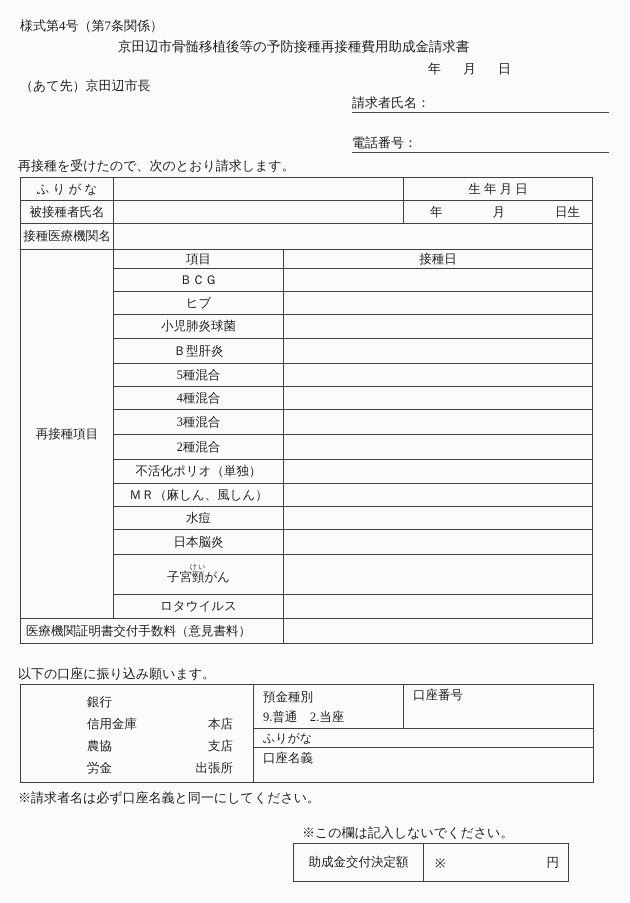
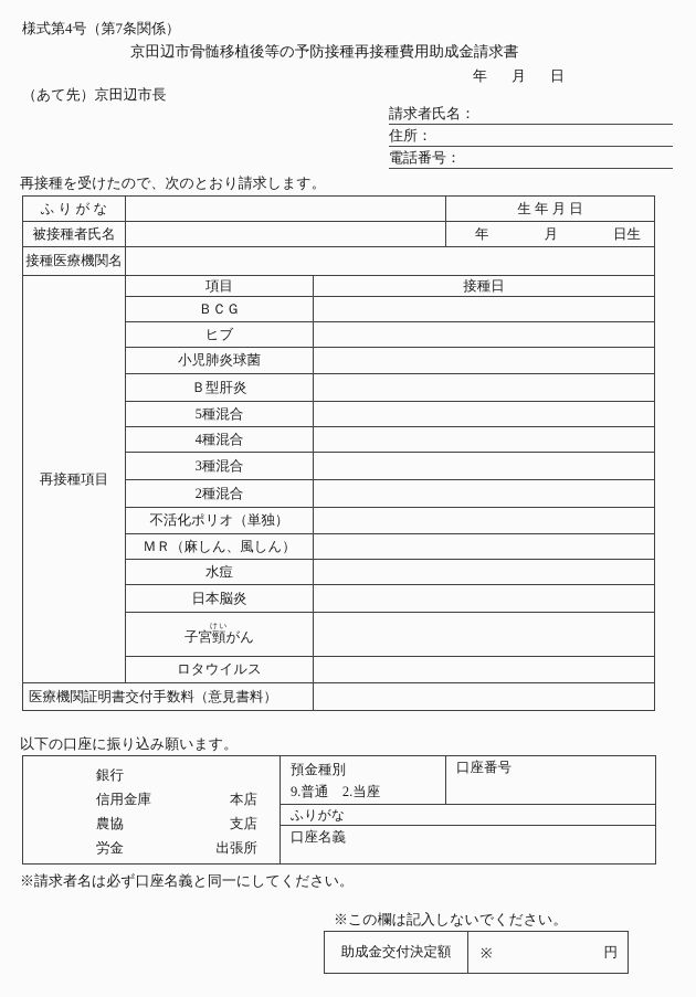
  様式第4号（第7条関係）
  京田辺市骨髄移植後等の予防接種再接種費用助成金請求書
  年
  月
  日
  （あて先）京田辺市長
  請求者氏名：
+ 住所：
  電話番号：
  再接種を受けたので、次のとおり請求します。
  ふ り が な		生 年 月 日
  被接種者氏名		年 月 日生
  接種医療機関名
  再接種項目	項目	接種日
  ＢＣＧ
  ヒブ
  小児肺炎球菌
  Ｂ型肝炎
  5種混合
  4種混合
  3種混合
  2種混合
  不活化ポリオ（単独）
  ＭＲ（麻しん、風しん）
  水痘
  日本脳炎
  子宮頸けいがん
  ロタウイルス
  医療機関証明書交付手数料（意見書料）
  以下の口座に振り込み願います。
  銀行 信用金庫 本店 農協 支店 労金 出張所	預金種別 9.普通 2.当座	口座番号
  ふりがな
  口座名義
  ※請求者名は必ず口座名義と同一にしてください。
  ※この欄は記入しないでください。
  助成金交付決定額	※ 円
